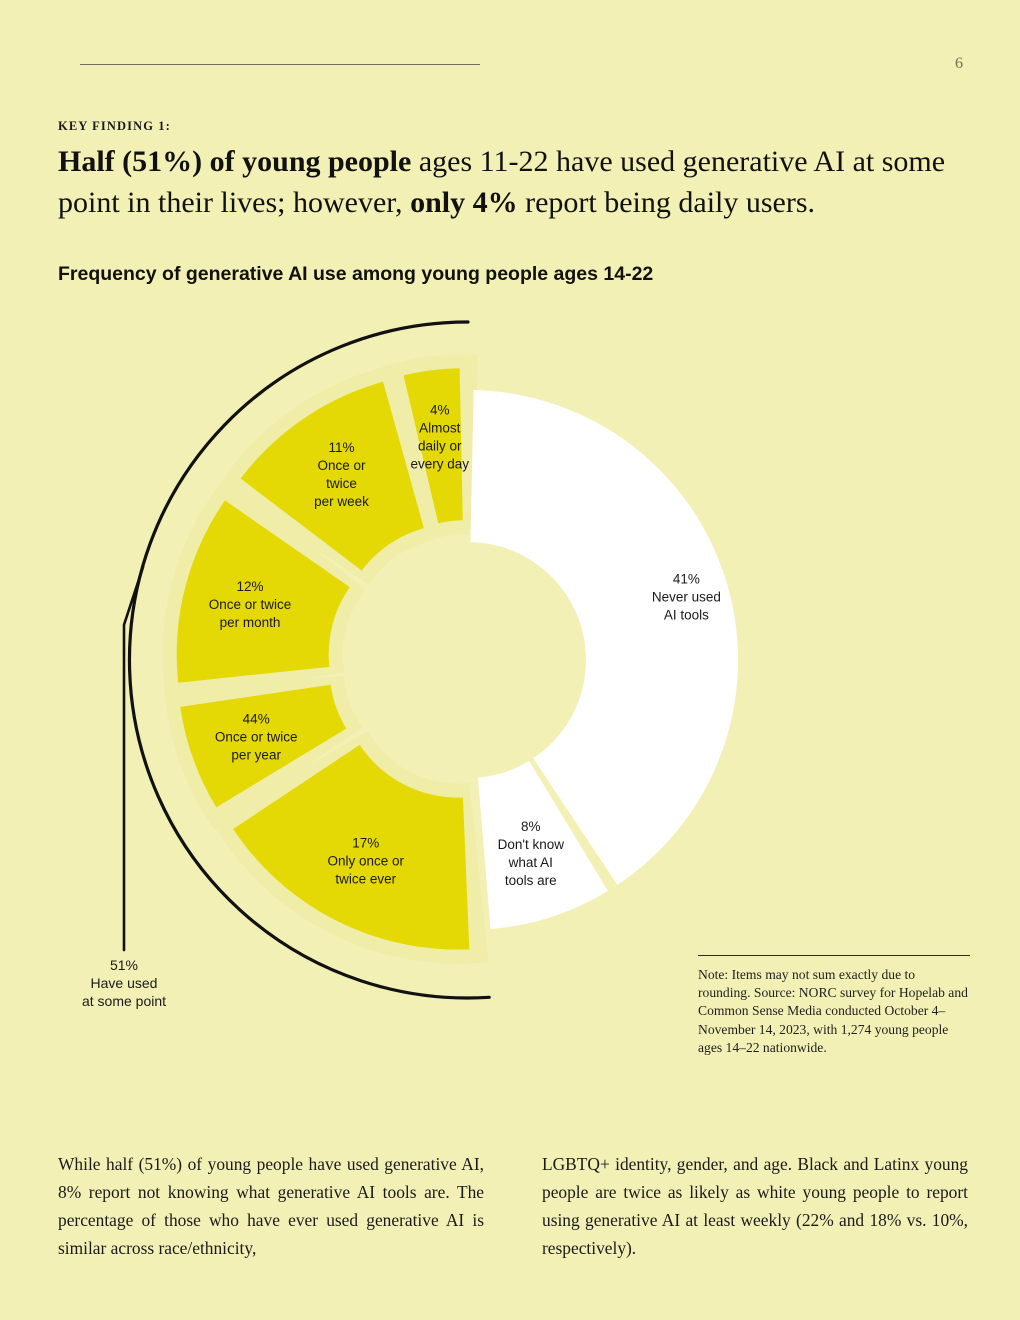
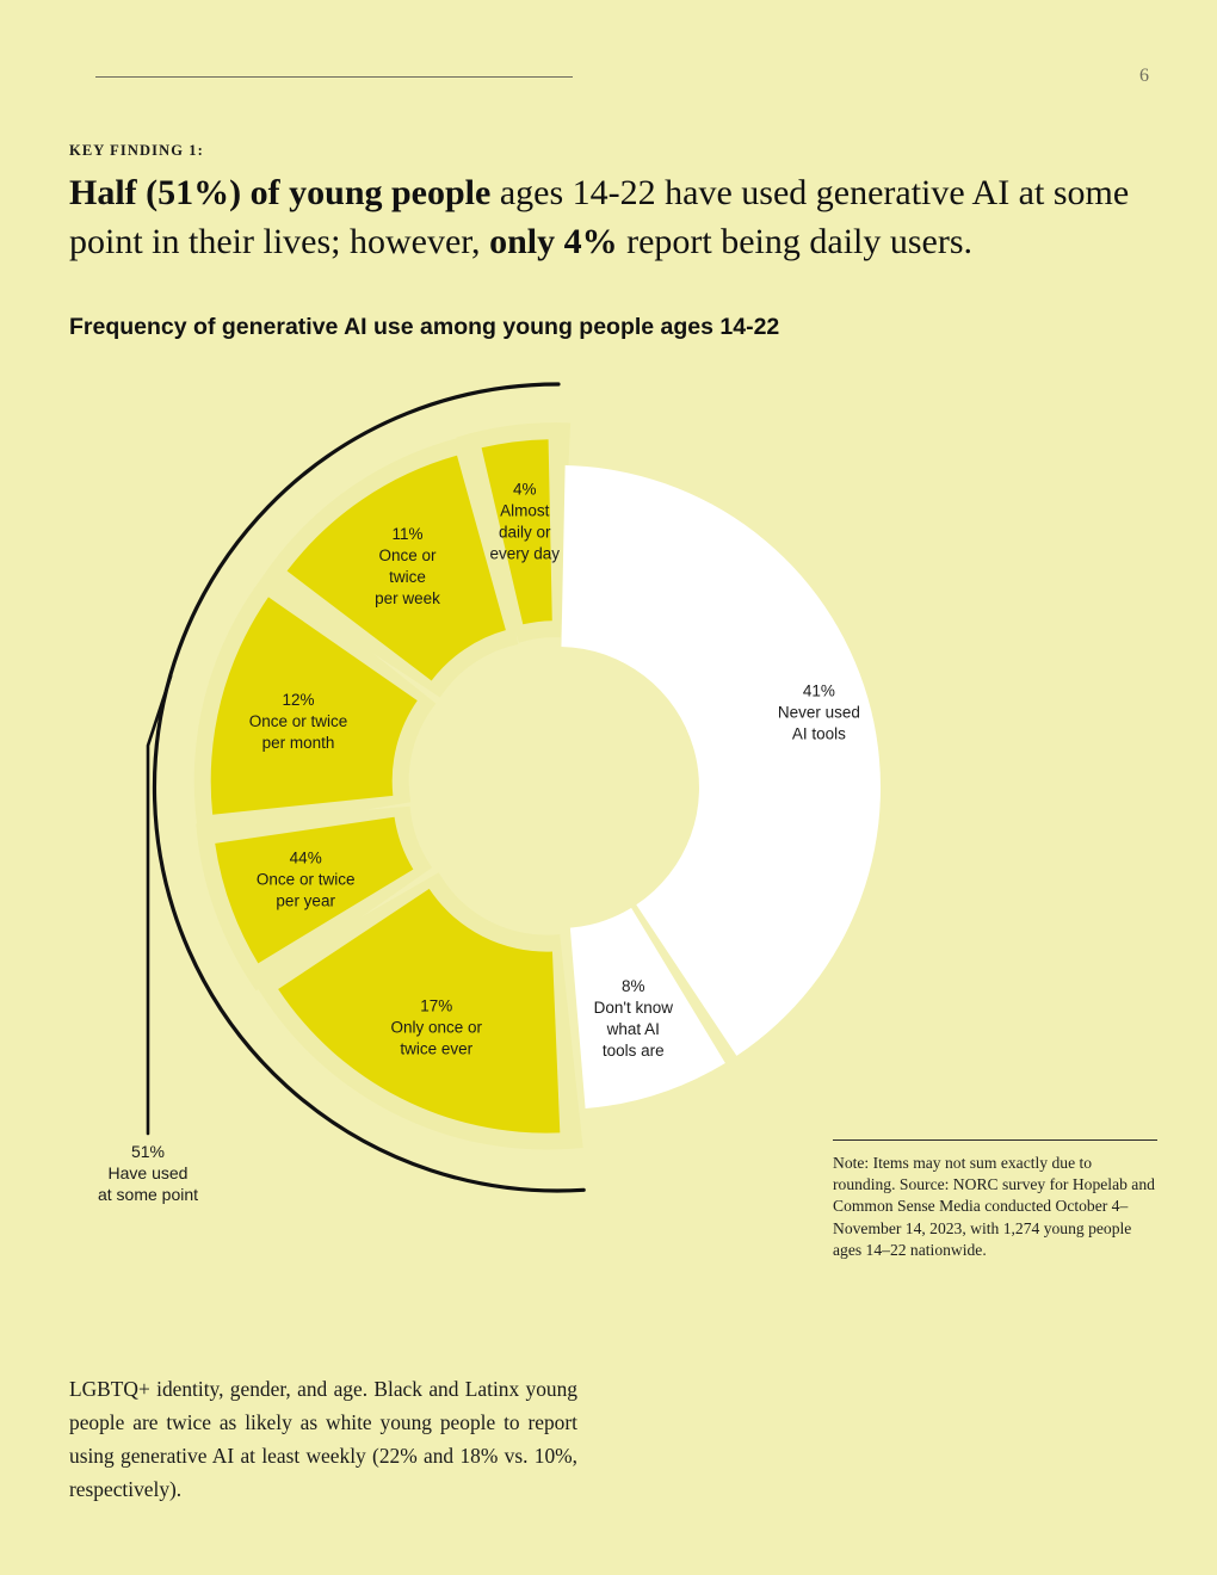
  6
  KEY FINDING 1:
- Half (51%) of young people ages 11-22 have used generative AI at some point in their lives; however, only 4% report being daily users.
+ Half (51%) of young people ages 14-22 have used generative AI at some point in their lives; however, only 4% report being daily users.
  Frequency of generative AI use among young people ages 14-22
  41%
  Never used
  AI tools
  8%
  Don't know
  what AI
  tools are
  17%
  Only once or
  twice ever
  44%
  Once or twice
  per year
  12%
  Once or twice
  per month
  11%
  Once or
  twice
  per week
  4%
  Almost
  daily or
  every day
  51%
  Have used
  at some point
  Note: Items may not sum exactly due to rounding. Source: NORC survey for Hopelab and Common Sense Media conducted October 4–November 14, 2023, with 1,274 young people ages 14–22 nationwide.
- While half (51%) of young people have used generative AI, 8% report not knowing what generative AI tools are. The percentage of those who have ever used generative AI is similar across race/ethnicity,
  LGBTQ+ identity, gender, and age. Black and Latinx young people are twice as likely as white young people to report using generative AI at least weekly (22% and 18% vs. 10%, respectively).
